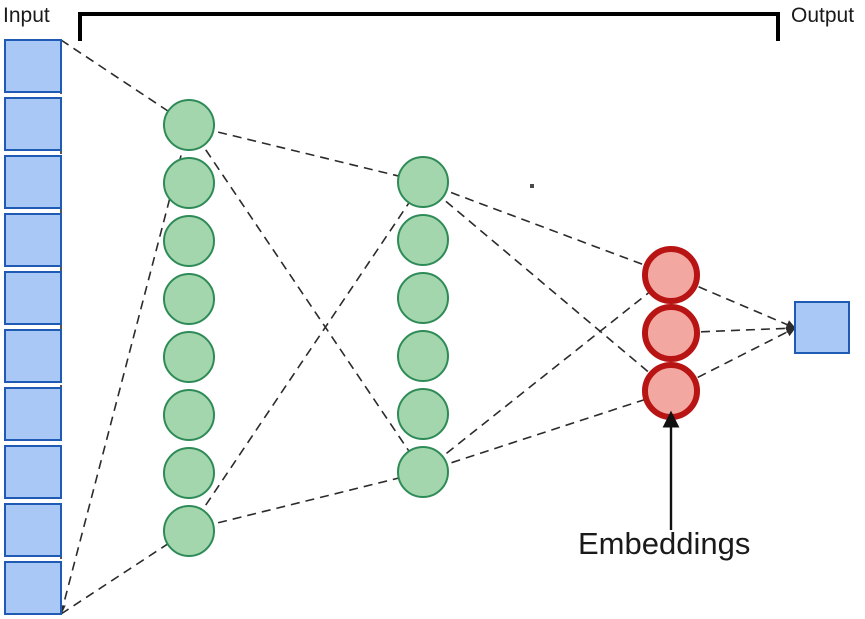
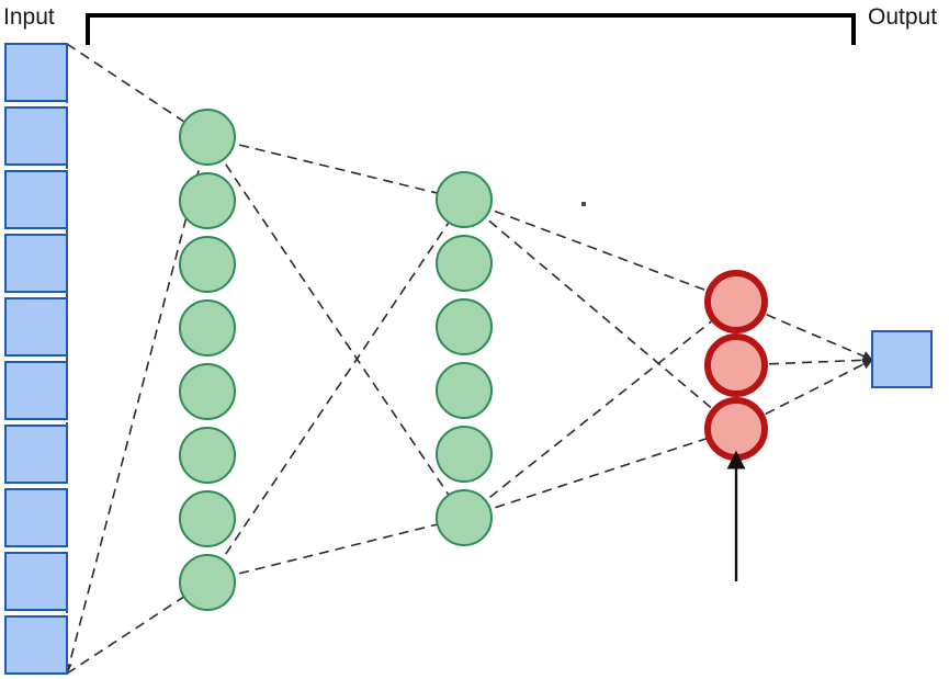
  Input
  Output
- Embeddings
